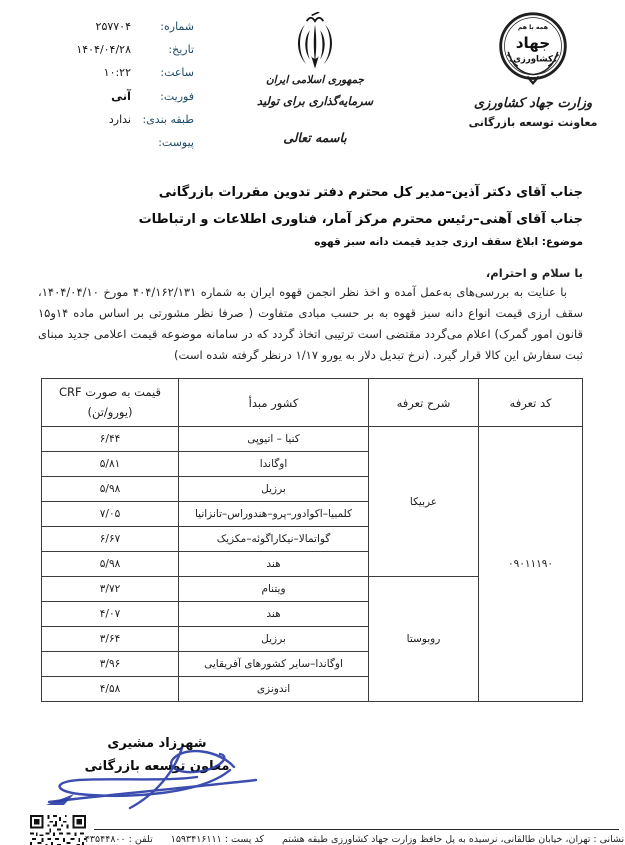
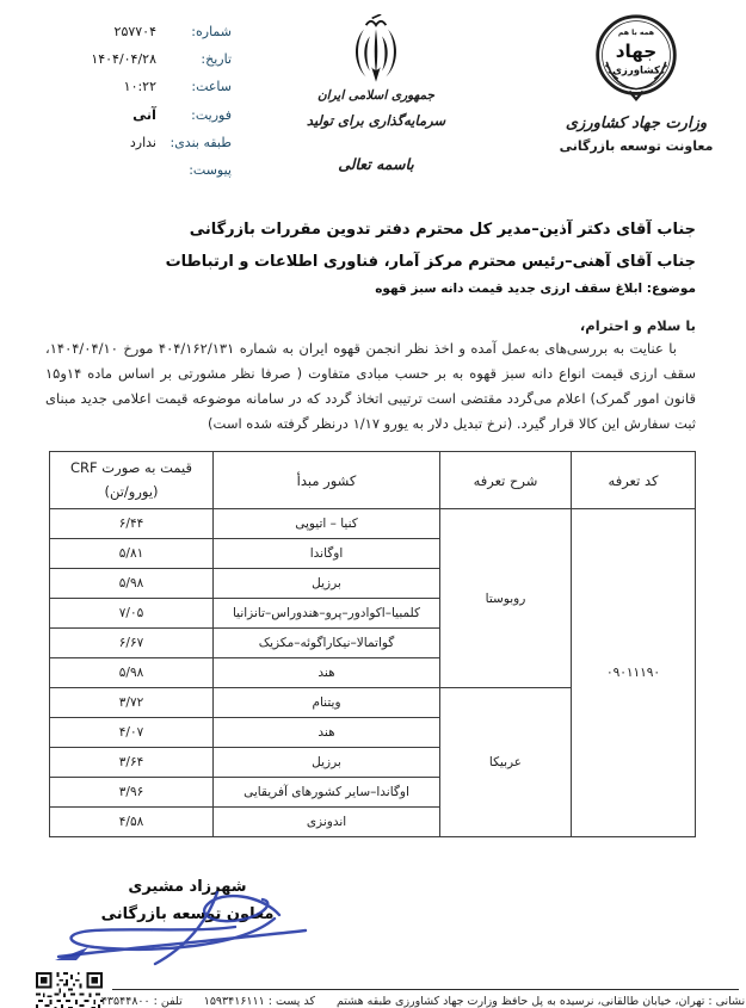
  شماره:
  ۲۵۷۷۰۴
  تاریخ:
  ۱۴۰۴/۰۴/۲۸
  ساعت:
  ۱۰:۲۲
  فوریت:
  آنی
  طبقه بندی:
  ندارد
  پیوست:
  جمهوری اسلامی ایران
  سرمایه‌گذاری برای تولید
  باسمه تعالی
  جهاد
  کشاورزی
  وزارت جهاد کشاورزی
  معاونت توسعه بازرگانی
  جناب آقای دکتر آذین–مدیر کل محترم دفتر تدوین مقررات بازرگانی
  جناب آقای آهنی–رئیس محترم مرکز آمار، فناوری اطلاعات و ارتباطات
  موضوع: ابلاغ سقف ارزی جدید قیمت دانه سبز قهوه
  با سلام و احترام،
  با عنایت به بررسی‌های به‌عمل آمده و اخذ نظر انجمن قهوه ایران به شماره ۴۰۴/۱۶۲/۱۳۱ مورخ ۱۴۰۴/۰۴/۱۰، سقف ارزی قیمت انواع دانه سبز قهوه به بر حسب مبادی متفاوت ( صرفا نظر مشورتی بر اساس ماده ۱۴و۱۵ قانون امور گمرک) اعلام می‌گردد مقتضی است ترتیبی اتخاذ گردد که در سامانه موضوعه قیمت اعلامی جدید مبنای ثبت سفارش این کالا قرار گیرد. (نرخ تبدیل دلار به یورو ۱/۱۷ درنظر گرفته شده است)
  کد تعرفه	شرح تعرفه	کشور مبدأ	قیمت به صورت CRF (یورو/تن)
- ۰۹۰۱۱۱۹۰	عربیکا	کنیا – اتیوپی	۶/۴۴
+ ۰۹۰۱۱۱۹۰	روبوستا	کنیا – اتیوپی	۶/۴۴
  اوگاندا	۵/۸۱
  برزیل	۵/۹۸
  کلمبیا–اکوادور–پرو–هندوراس–تانزانیا	۷/۰۵
  گواتمالا–نیکاراگوئه–مکزیک	۶/۶۷
  هند	۵/۹۸
- روبوستا	ویتنام	۳/۷۲
+ عربیکا	ویتنام	۳/۷۲
  هند	۴/۰۷
  برزیل	۳/۶۴
  اوگاندا–سایر کشورهای آفریقایی	۳/۹۶
  اندونزی	۴/۵۸
  شهرزاد مشیری
  ماون توسعه بازرگانی
  نشانی : تهران، خیابان طالقانی، نرسیده به پل حافظ وزارت جهاد کشاورزی طبقه هشتم
  کد پست : ۱۵۹۳۴۱۶۱۱۱
  تلفن : ۴۳۵۴۴۸۰۰
